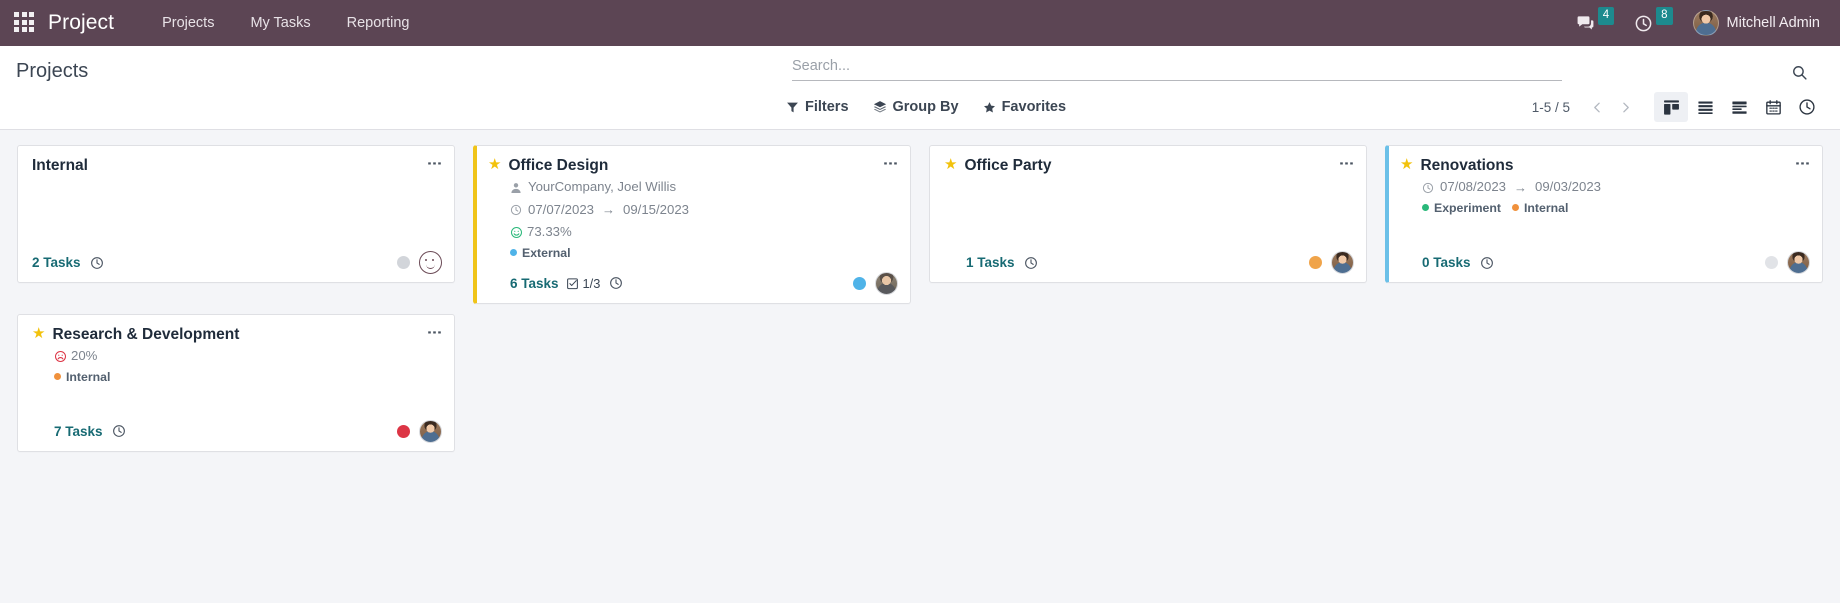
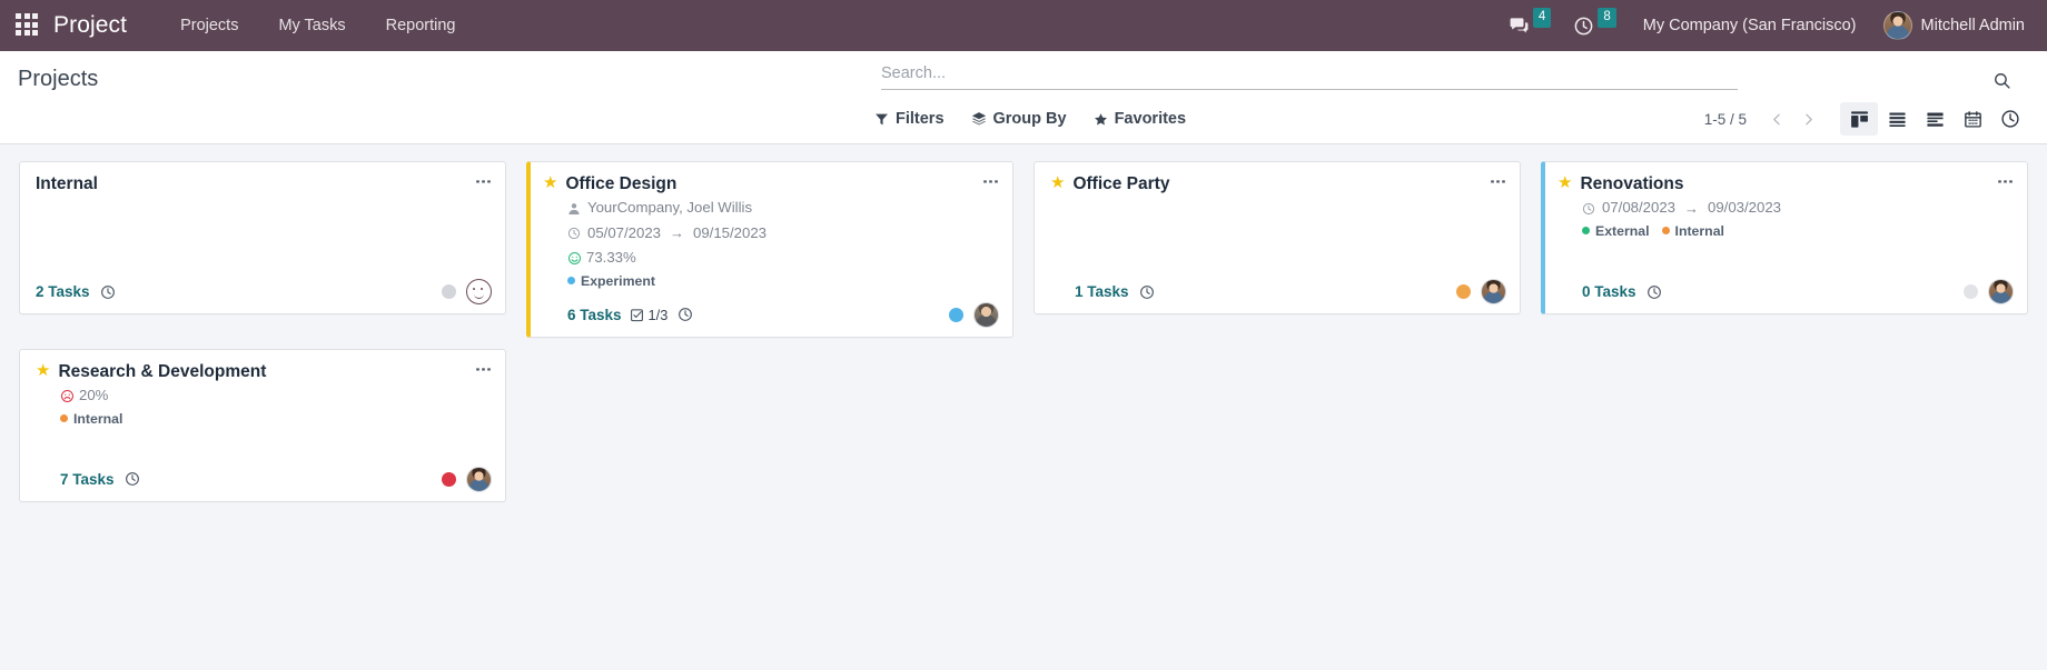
  Project
  Projects
  My Tasks
  Reporting
  4
  8
+ My Company (San Francisco)
  Mitchell Admin
  Projects
  Search...
  Filters
  Group By
  Favorites
  1-5 / 5
  Internal
  2 Tasks
  ★
  Office Design
  YourCompany, Joel Willis
- 07/07/2023
+ 05/07/2023
  →
  09/15/2023
  73.33%
- External
+ Experiment
  6 Tasks
  1/3
  ★
  Office Party
  1 Tasks
  ★
  Renovations
  07/08/2023
  →
  09/03/2023
- Experiment
+ External
  Internal
  0 Tasks
  ★
  Research & Development
  20%
  Internal
  7 Tasks
